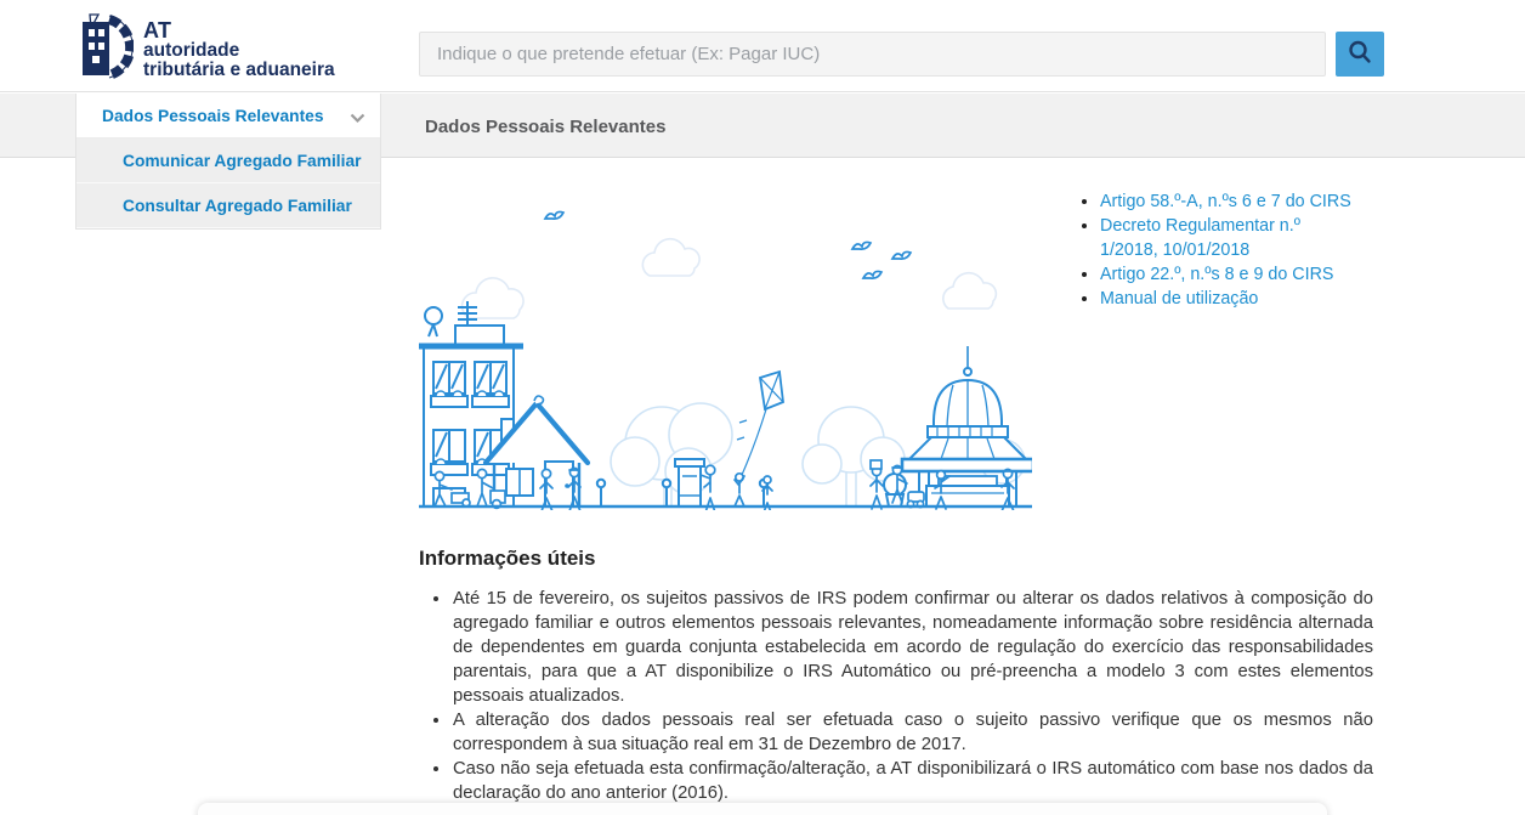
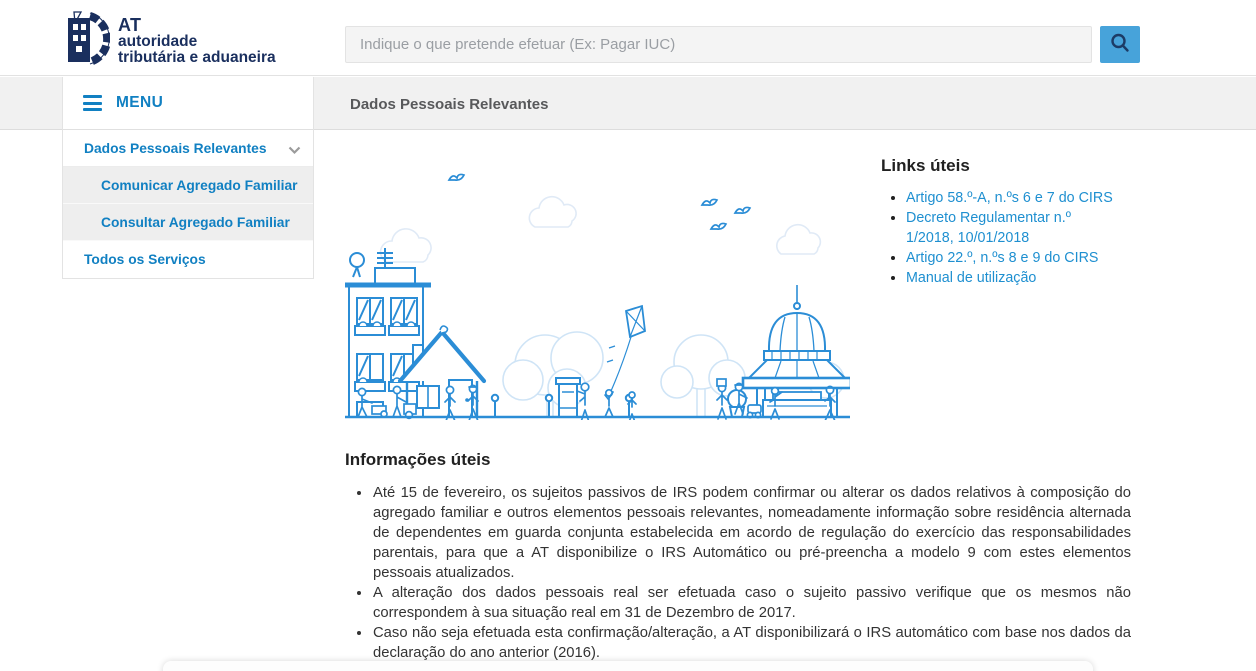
  AT
  autoridade
  tributária e aduaneira
  Indique o que pretende efetuar (Ex: Pagar IUC)
  Dados Pessoais Relevantes
+ MENU
  Dados Pessoais Relevantes
  Comunicar Agregado Familiar
  Consultar Agregado Familiar
+ Todos os Serviços
+ Links úteis
  Artigo 58.º-A, n.ºs 6 e 7 do CIRS
  Decreto Regulamentar n.º 1/2018, 10/01/2018
  Artigo 22.º, n.ºs 8 e 9 do CIRS
  Manual de utilização
  Informações úteis
- Até 15 de fevereiro, os sujeitos passivos de IRS podem confirmar ou alterar os dados relativos à composição do agregado familiar e outros elementos pessoais relevantes, nomeadamente informação sobre residência alternada de dependentes em guarda conjunta estabelecida em acordo de regulação do exercício das responsabilidades parentais, para que a AT disponibilize o IRS Automático ou pré-preencha a modelo 3 com estes elementos pessoais atualizados.
+ Até 15 de fevereiro, os sujeitos passivos de IRS podem confirmar ou alterar os dados relativos à composição do agregado familiar e outros elementos pessoais relevantes, nomeadamente informação sobre residência alternada de dependentes em guarda conjunta estabelecida em acordo de regulação do exercício das responsabilidades parentais, para que a AT disponibilize o IRS Automático ou pré-preencha a modelo 9 com estes elementos pessoais atualizados.
  A alteração dos dados pessoais real ser efetuada caso o sujeito passivo verifique que os mesmos não correspondem à sua situação real em 31 de Dezembro de 2017.
  Caso não seja efetuada esta confirmação/alteração, a AT disponibilizará o IRS automático com base nos dados da declaração do ano anterior (2016).
